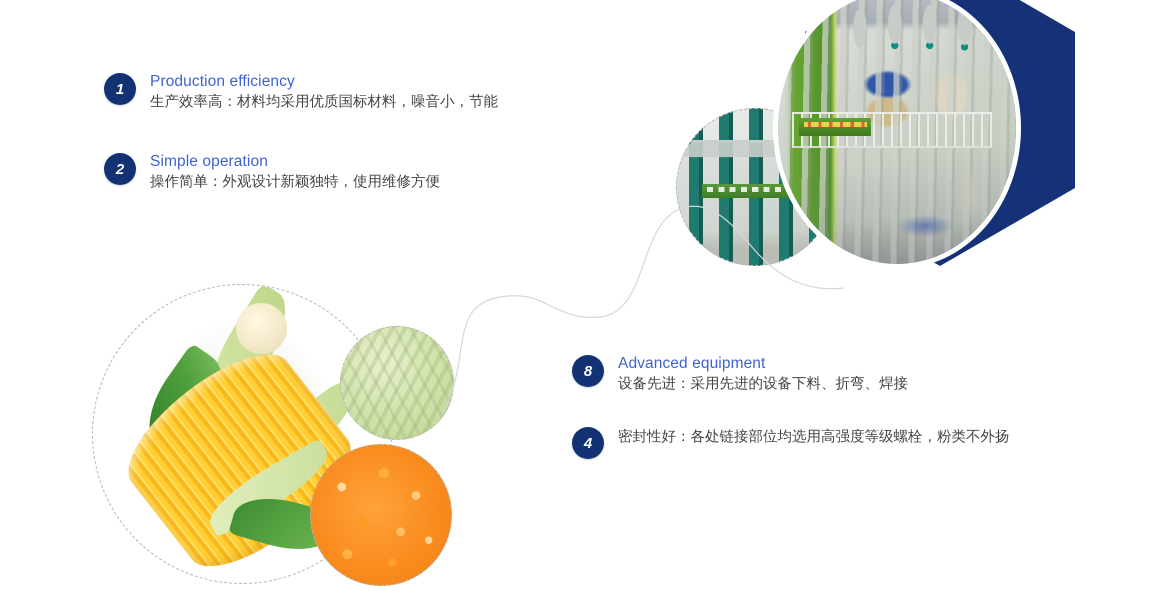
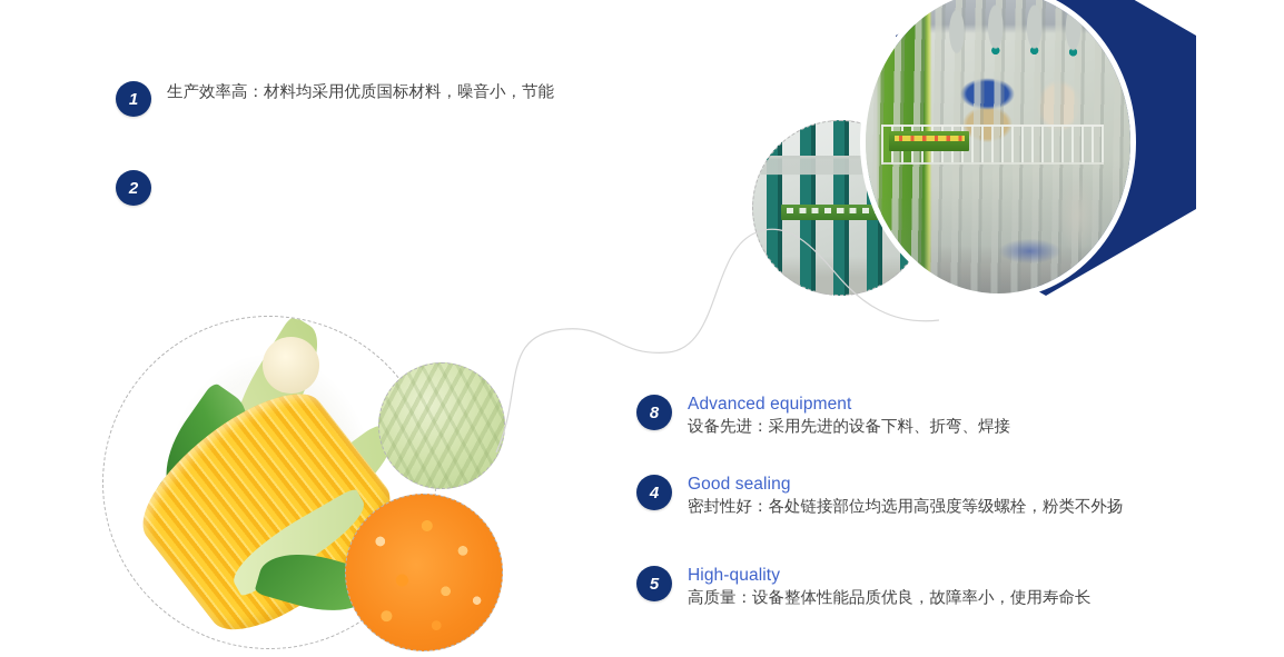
  1
- Production efficiency
  生产效率高：材料均采用优质国标材料，噪音小，节能
  2
- Simple operation
- 操作简单：外观设计新颖独特，使用维修方便
  8
  Advanced equipment
  设备先进：采用先进的设备下料、折弯、焊接
  4
+ Good sealing
  密封性好：各处链接部位均选用高强度等级螺栓，粉类不外扬
+ 5
+ High-quality
+ 高质量：设备整体性能品质优良，故障率小，使用寿命长
